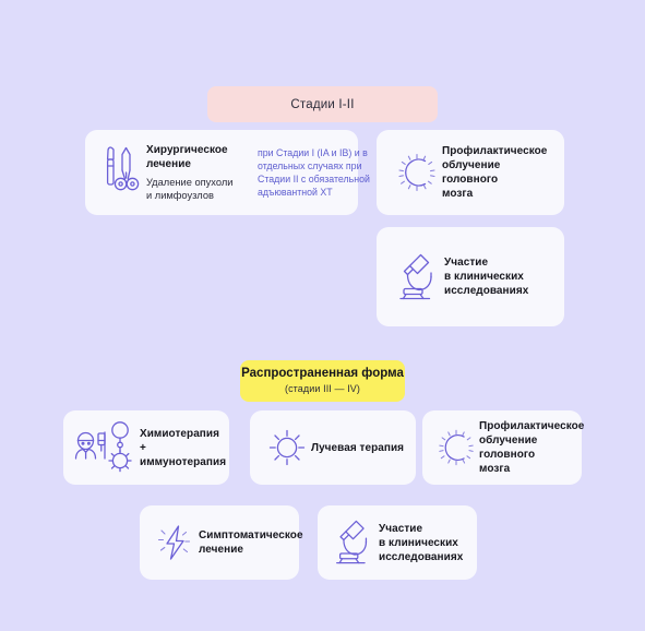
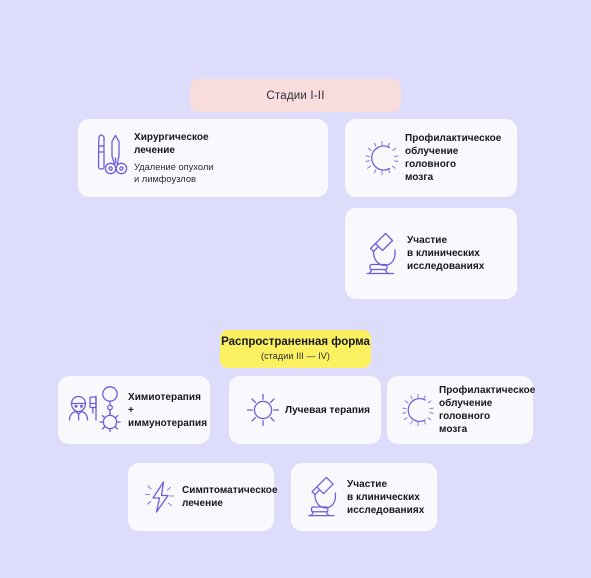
  Стадии I-II
  Хирургическое
  лечение
  Удаление опухоли
  и лимфоузлов
- при Стадии I (IA и IB) и в отдельных случаях при Стадии II с обязательной адъювантной ХТ
  Профилактическое
  облучение головного
  мозга
  Участие
  в клинических
  исследованиях
  Распространенная форма
  (стадии III — IV)
  Химиотерапия +
  иммунотерапия
  Лучевая терапия
  Профилактическое
  облучение головного
  мозга
  Симптоматическое
  лечение
  Участие
  в клинических
  исследованиях
